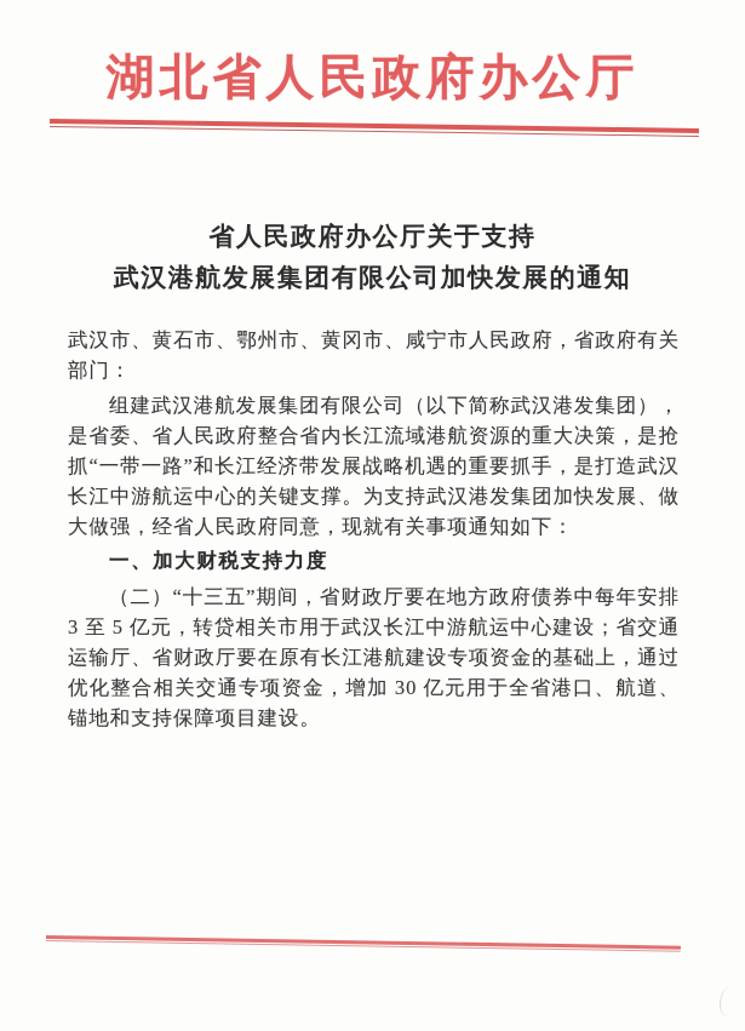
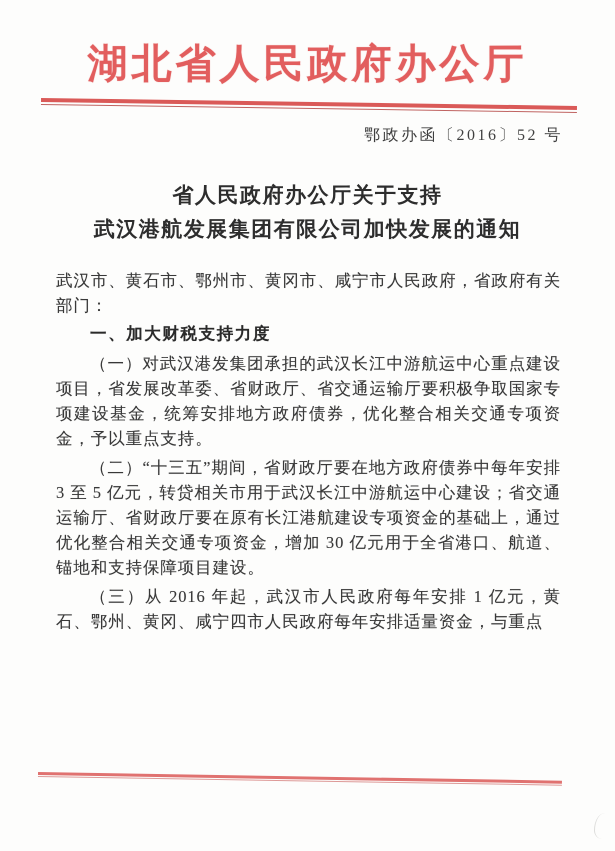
  湖北省人民政府办公厅
+ 鄂政办函〔2016〕52 号
  省人民政府办公厅关于支持
  武汉港航发展集团有限公司加快发展的通知
  武汉市、黄石市、鄂州市、黄冈市、咸宁市人民政府，省政府有关部门：
- 组建武汉港航发展集团有限公司（以下简称武汉港发集团），是省委、省人民政府整合省内长江流域港航资源的重大决策，是抢抓“一带一路”和长江经济带发展战略机遇的重要抓手，是打造武汉长江中游航运中心的关键支撑。为支持武汉港发集团加快发展、做大做强，经省人民政府同意，现就有关事项通知如下：
  一、加大财税支持力度
+ （一）对武汉港发集团承担的武汉长江中游航运中心重点建设项目，省发展改革委、省财政厅、省交通运输厅要积极争取国家专项建设基金，统筹安排地方政府债券，优化整合相关交通专项资金，予以重点支持。
  （二）“十三五”期间，省财政厅要在地方政府债券中每年安排 3 至 5 亿元，转贷相关市用于武汉长江中游航运中心建设；省交通运输厅、省财政厅要在原有长江港航建设专项资金的基础上，通过优化整合相关交通专项资金，增加 30 亿元用于全省港口、航道、锚地和支持保障项目建设。
+ （三）从 2016 年起，武汉市人民政府每年安排 1 亿元，黄石、鄂州、黄冈、咸宁四市人民政府每年安排适量资金，与重点
